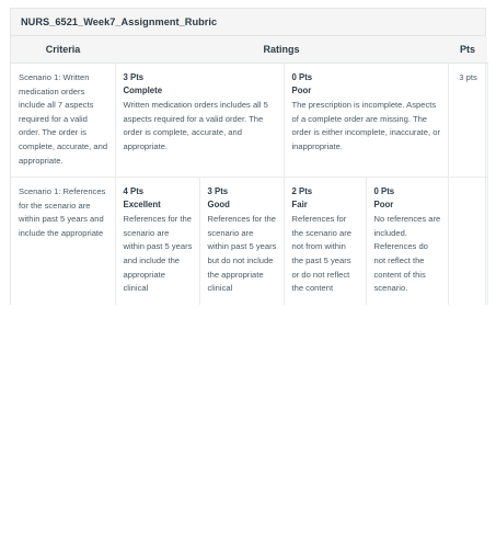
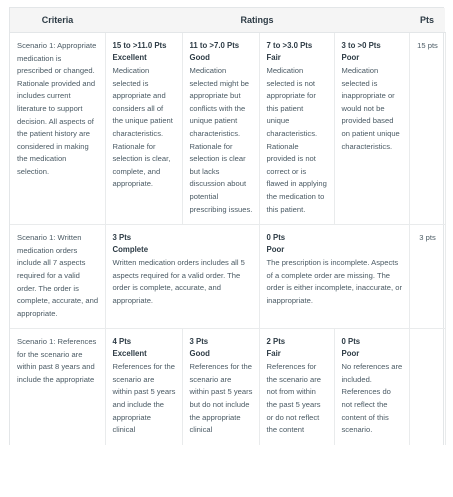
- NURS_6521_Week7_Assignment_Rubric
  Criteria	Ratings	Pts
+ Scenario 1: Appropriate medication is prescribed or changed. Rationale provided and includes current literature to support decision. All aspects of the patient history are considered in making the medication selection.	15 to >11.0 Pts Excellent Medication selected is appropriate and considers all of the unique patient characteristics. Rationale for selection is clear, complete, and appropriate.	11 to >7.0 Pts Good Medication selected might be appropriate but conflicts with the unique patient characteristics. Rationale for selection is clear but lacks discussion about potential prescribing issues.	7 to >3.0 Pts Fair Medication selected is not appropriate for this patient unique characteristics. Rationale provided is not correct or is flawed in applying the medication to this patient.	3 to >0 Pts Poor Medication selected is inappropriate or would not be provided based on patient unique characteristics.	15 pts
  Scenario 1: Written medication orders include all 7 aspects required for a valid order. The order is complete, accurate, and appropriate.	3 Pts Complete Written medication orders includes all 5 aspects required for a valid order. The order is complete, accurate, and appropriate.	0 Pts Poor The prescription is incomplete. Aspects of a complete order are missing. The order is either incomplete, inaccurate, or inappropriate.	3 pts
- Scenario 1: References for the scenario are within past 5 years and include the appropriate	4 Pts Excellent References for the scenario are within past 5 years and include the appropriate clinical	3 Pts Good References for the scenario are within past 5 years but do not include the appropriate clinical	2 Pts Fair References for the scenario are not from within the past 5 years or do not reflect the content	0 Pts Poor No references are included. References do not reflect the content of this scenario.
+ Scenario 1: References for the scenario are within past 8 years and include the appropriate	4 Pts Excellent References for the scenario are within past 5 years and include the appropriate clinical	3 Pts Good References for the scenario are within past 5 years but do not include the appropriate clinical	2 Pts Fair References for the scenario are not from within the past 5 years or do not reflect the content	0 Pts Poor No references are included. References do not reflect the content of this scenario.
